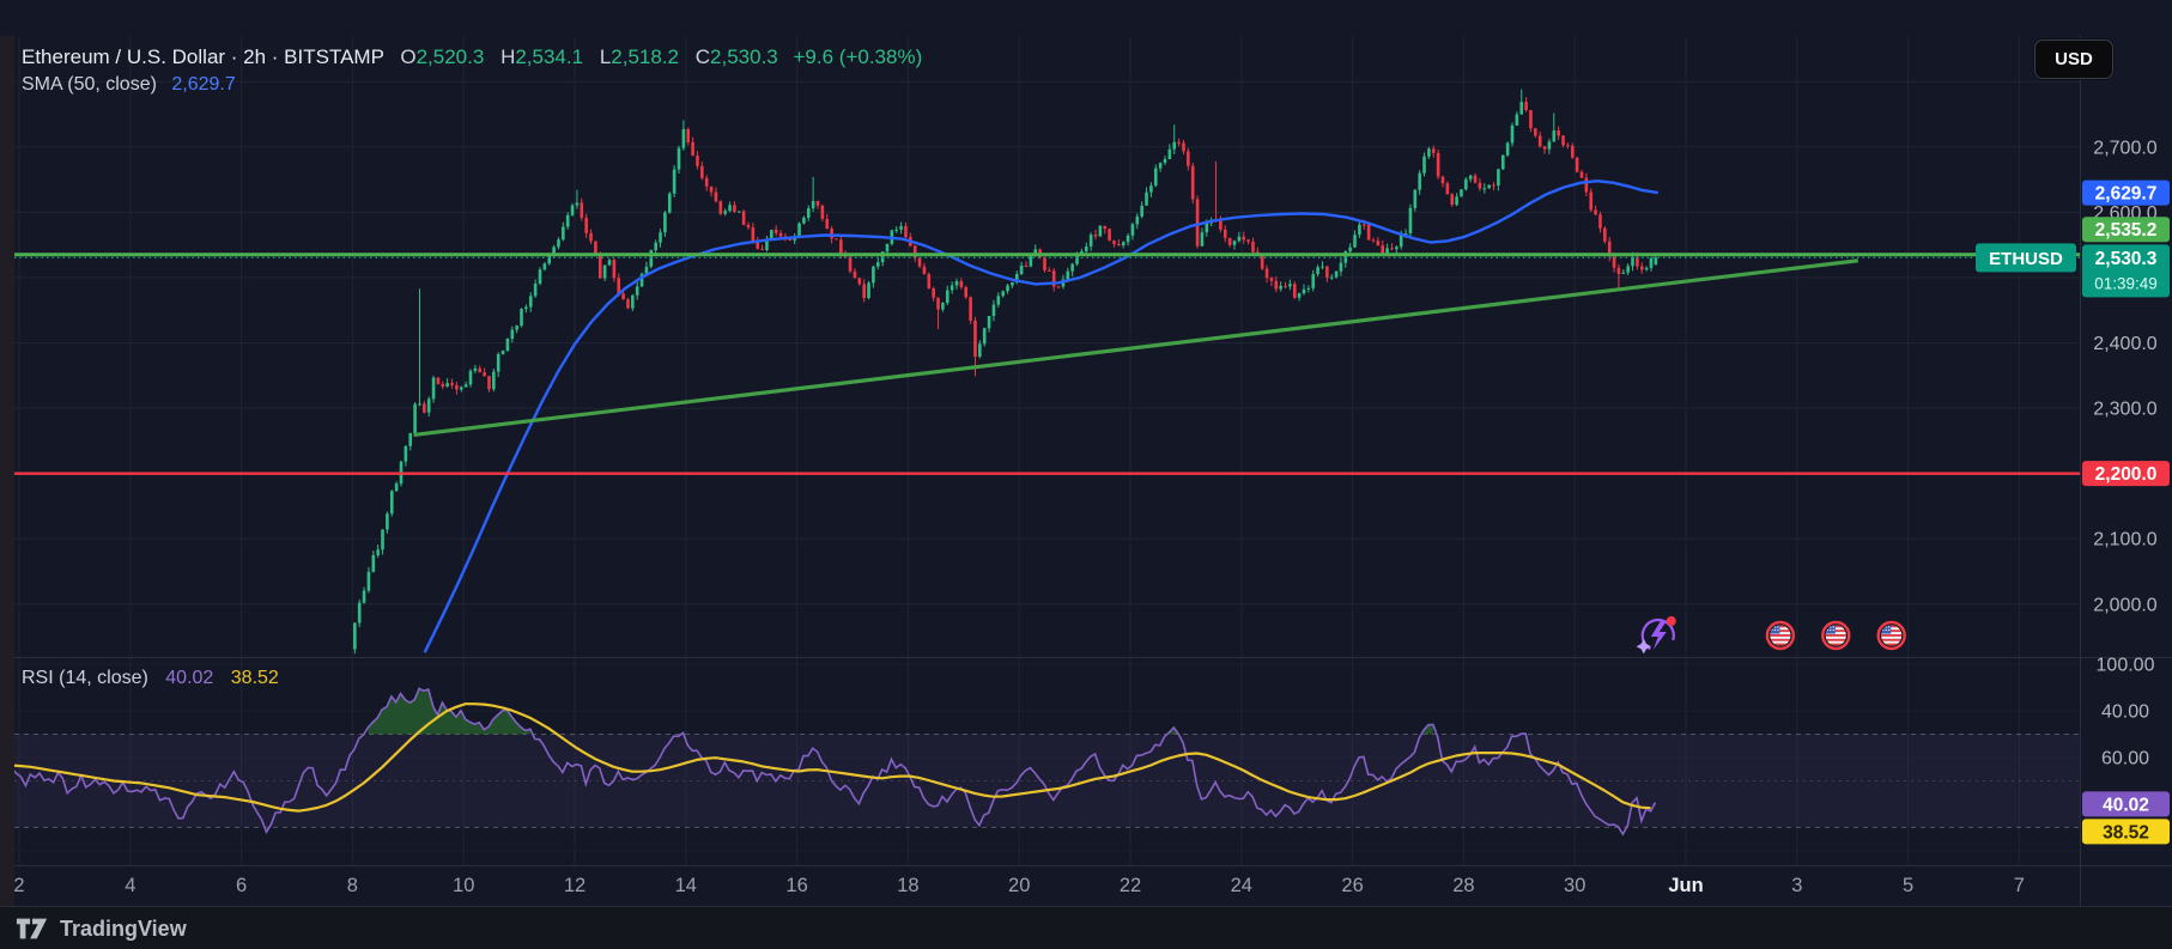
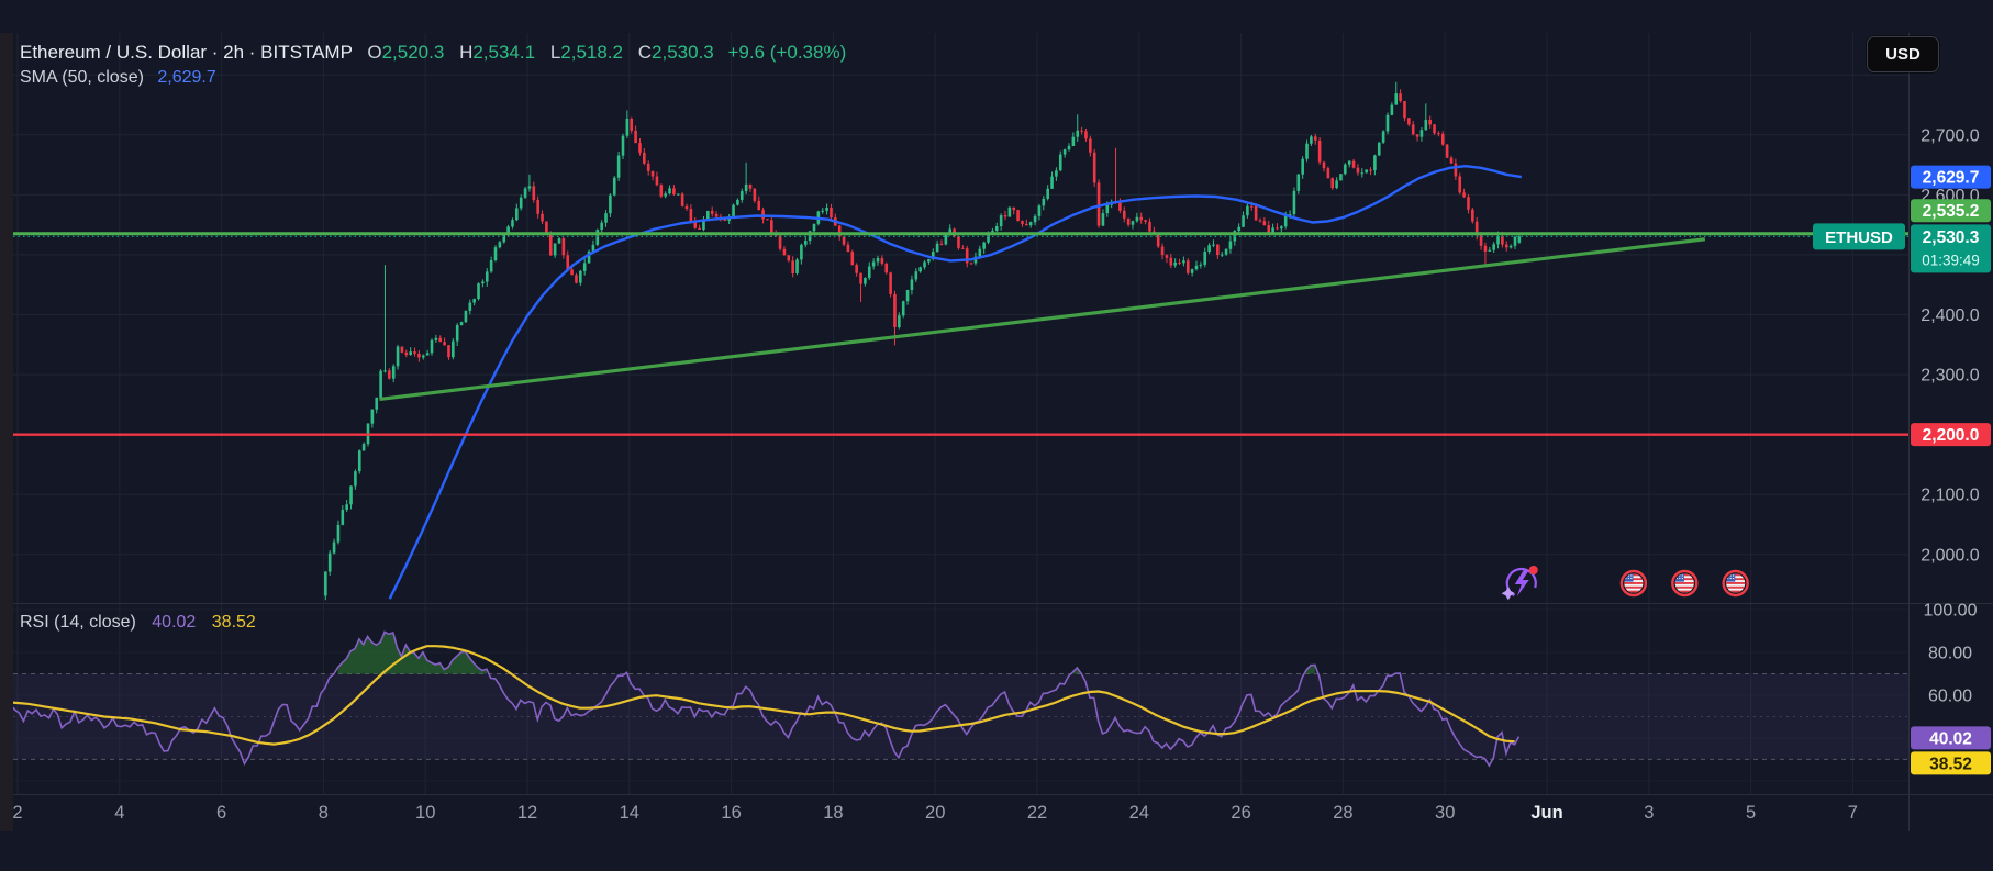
  2,700.0
  2,600.0
  2,400.0
  2,300.0
  2,100.0
  2,000.0
  100.00
- 40.00
+ 80.00
  60.00
  2,629.7
  2,535.2
  2,530.3
  01:39:49
  2,200.0
  40.02
  38.52
  ETHUSD
  2
  4
  6
  8
  10
  12
  14
  16
  18
  20
  22
  24
  26
  28
  30
  Jun
  3
  5
  7
  Ethereum / U.S. Dollar · 2h · BITSTAMP O2,520.3 H2,534.1 L2,518.2 C2,530.3 +9.6 (+0.38%)
  SMA (50, close) 2,629.7
  RSI (14, close) 40.02 38.52
  USD
- TradingView
